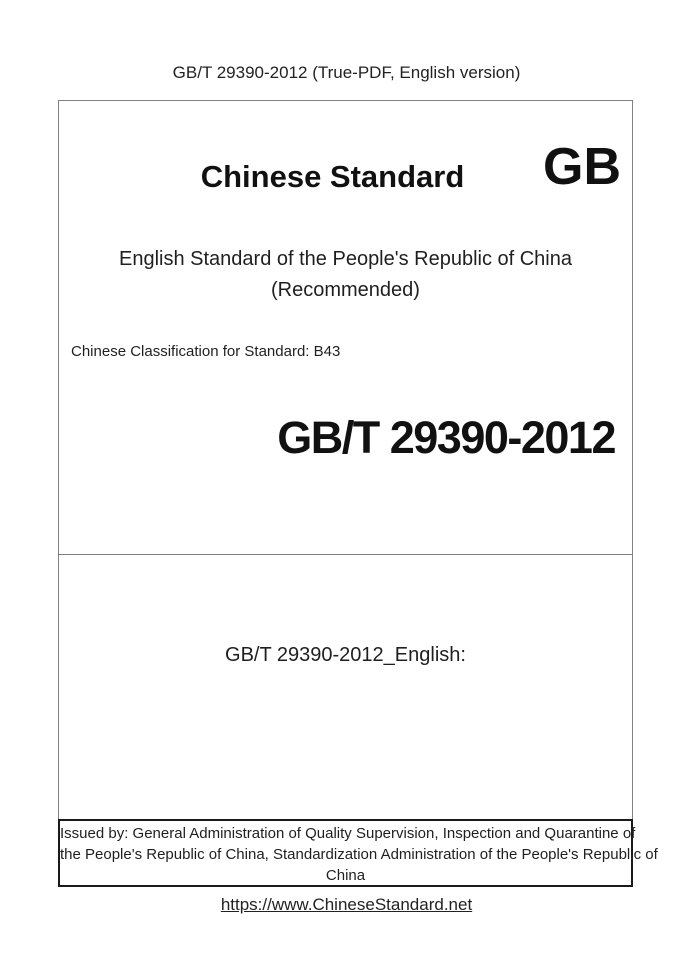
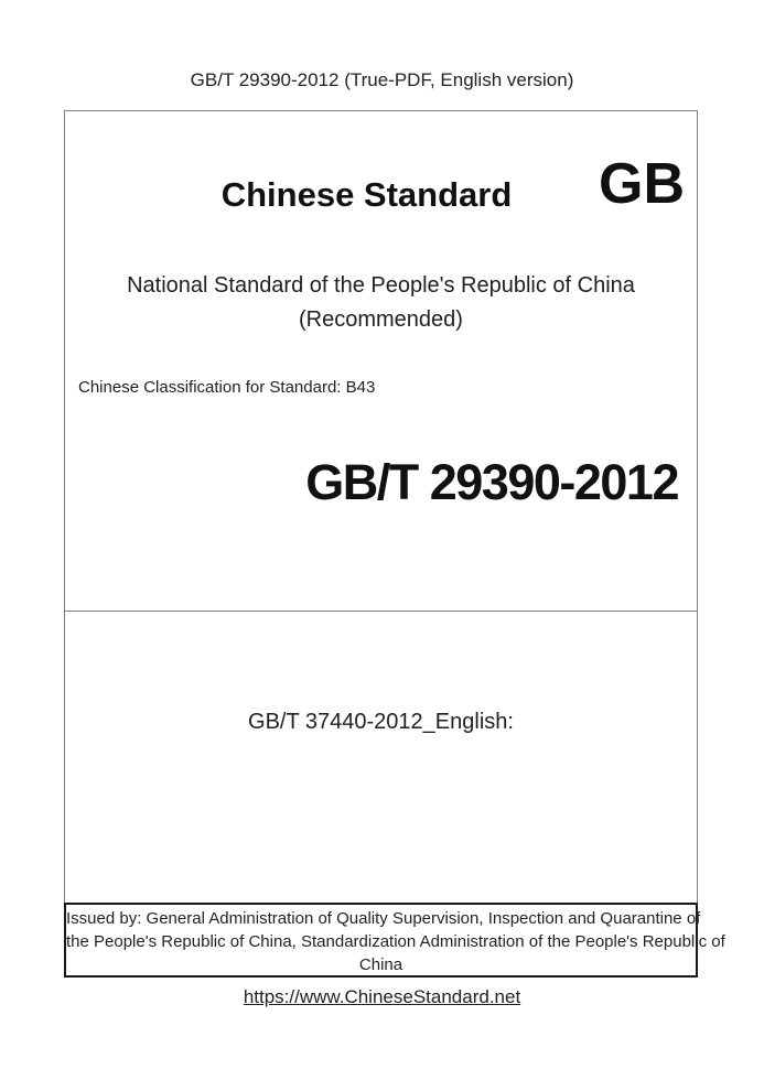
  GB/T 29390-2012 (True-PDF, English version)
  Chinese Standard
  GB
- English Standard of the People's Republic of China
+ National Standard of the People's Republic of China
  (Recommended)
  Chinese Classification for Standard: B43
  GB/T 29390-2012
- GB/T 29390-2012_English:
+ GB/T 37440-2012_English:
  Issued by: General Administration of Quality Supervision, Inspection and Quarantine of
  the People's Republic of China, Standardization Administration of the People's Republic of
  China
  https://www.ChineseStandard.net
